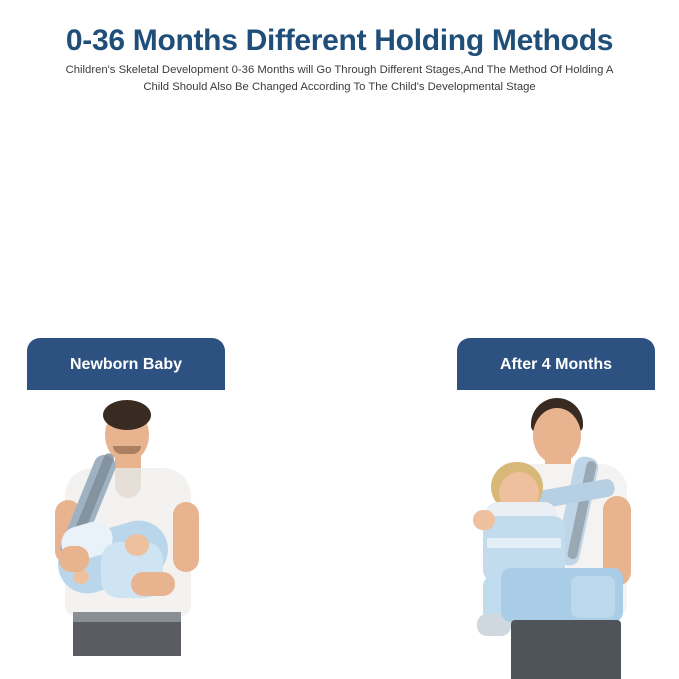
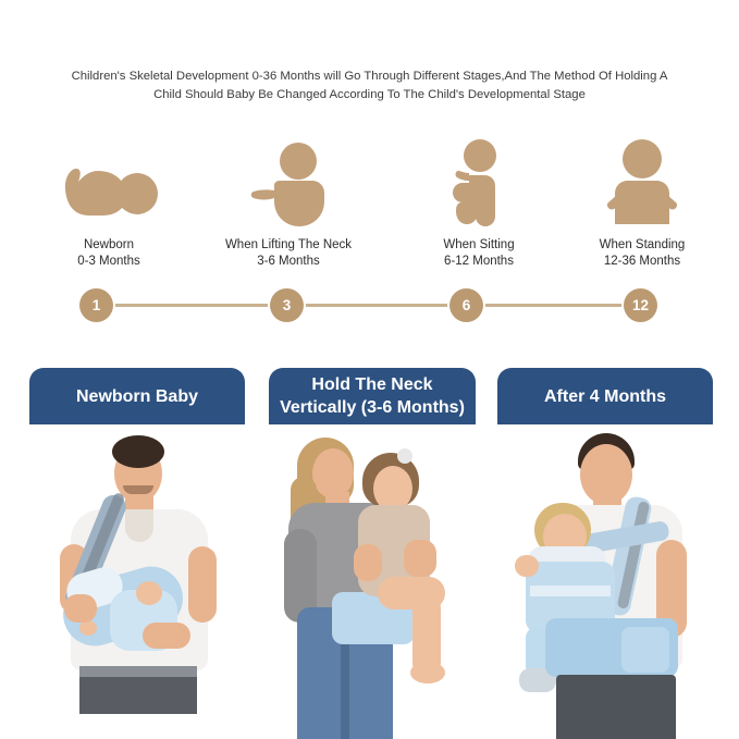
- 0-36 Months Different Holding Methods
  Children's Skeletal Development 0-36 Months will Go Through Different Stages,And The Method Of Holding A
- Child Should Also Be Changed According To The Child's Developmental Stage
+ Child Should Baby Be Changed According To The Child's Developmental Stage
+ Newborn
+ 0-3 Months
+ When Lifting The Neck
+ 3-6 Months
+ When Sitting
+ 6-12 Months
+ When Standing
+ 12-36 Months
+ 1
+ 3
+ 6
+ 12
  Newborn Baby
+ Hold The Neck
+ Vertically (3-6 Months)
  After 4 Months
